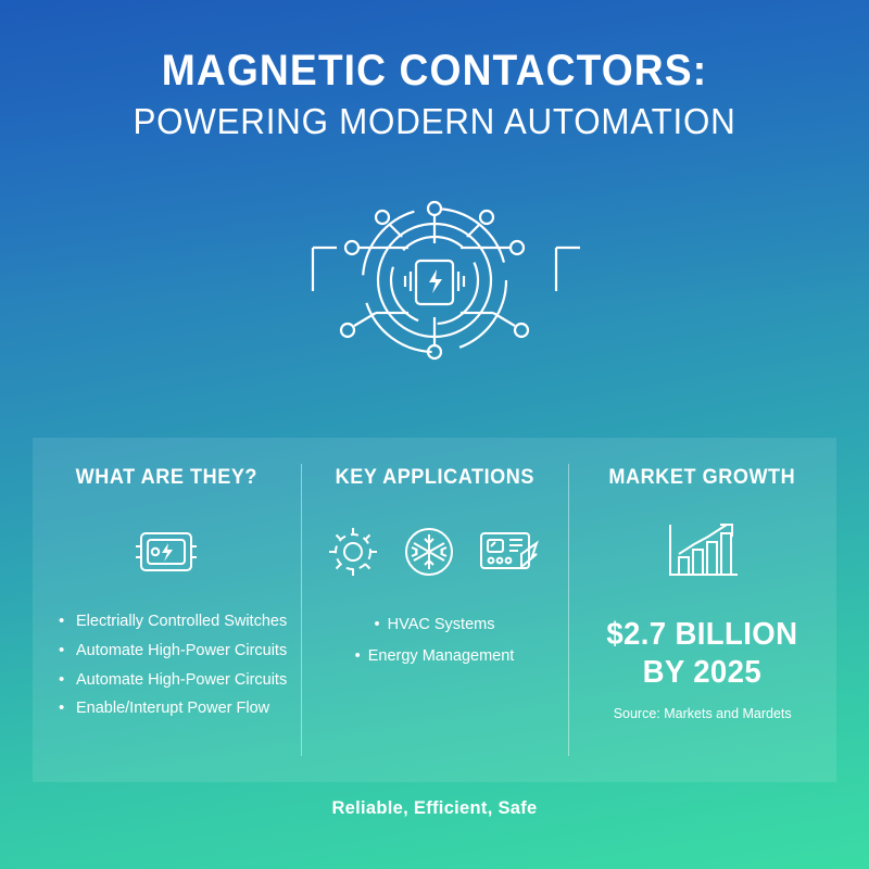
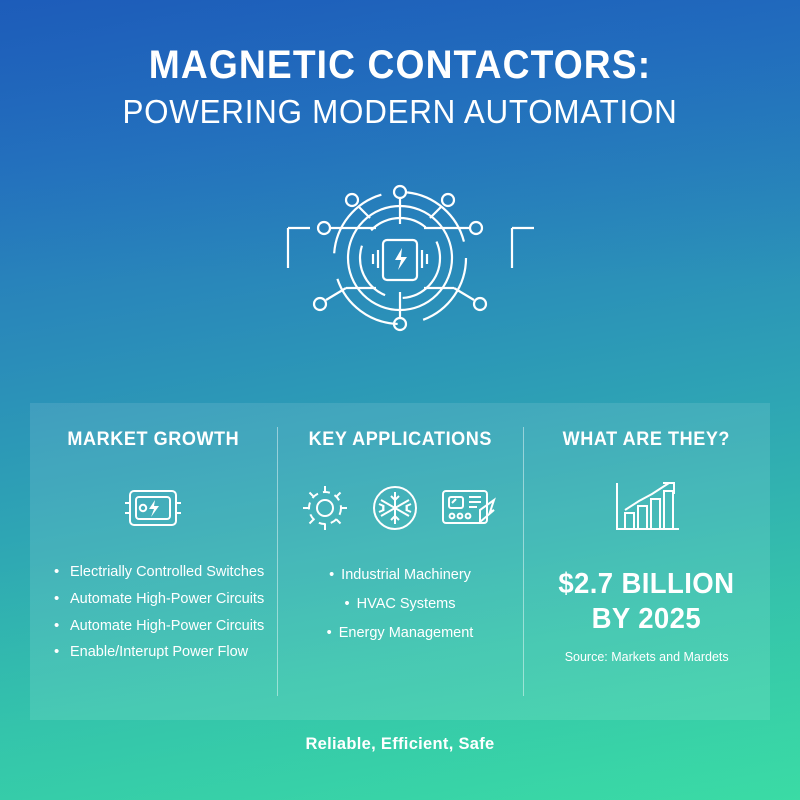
  MAGNETIC CONTACTORS:
  POWERING MODERN AUTOMATION
- WHAT ARE THEY?
+ MARKET GROWTH
  Electrially Controlled Switches
  Automate High-Power Circuits
  Automate High-Power Circuits
  Enable/Interupt Power Flow
  KEY APPLICATIONS
+ Industrial Machinery
  HVAC Systems
  Energy Management
- MARKET GROWTH
+ WHAT ARE THEY?
  $2.7 BILLION
  BY 2025
  Source: Markets and Mardets
  Reliable, Efficient, Safe
